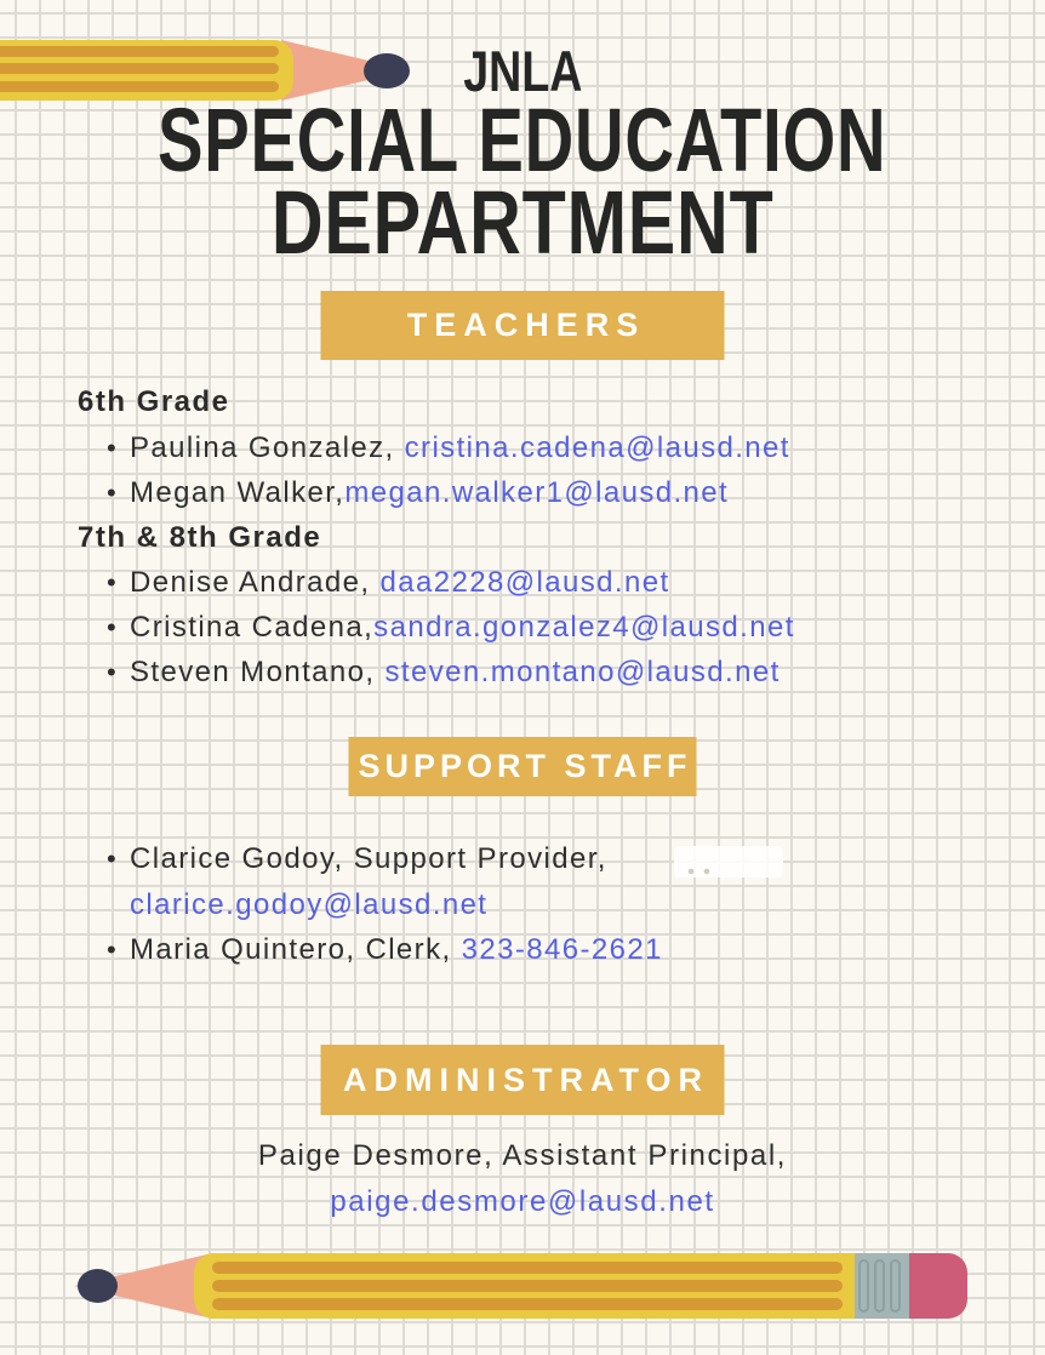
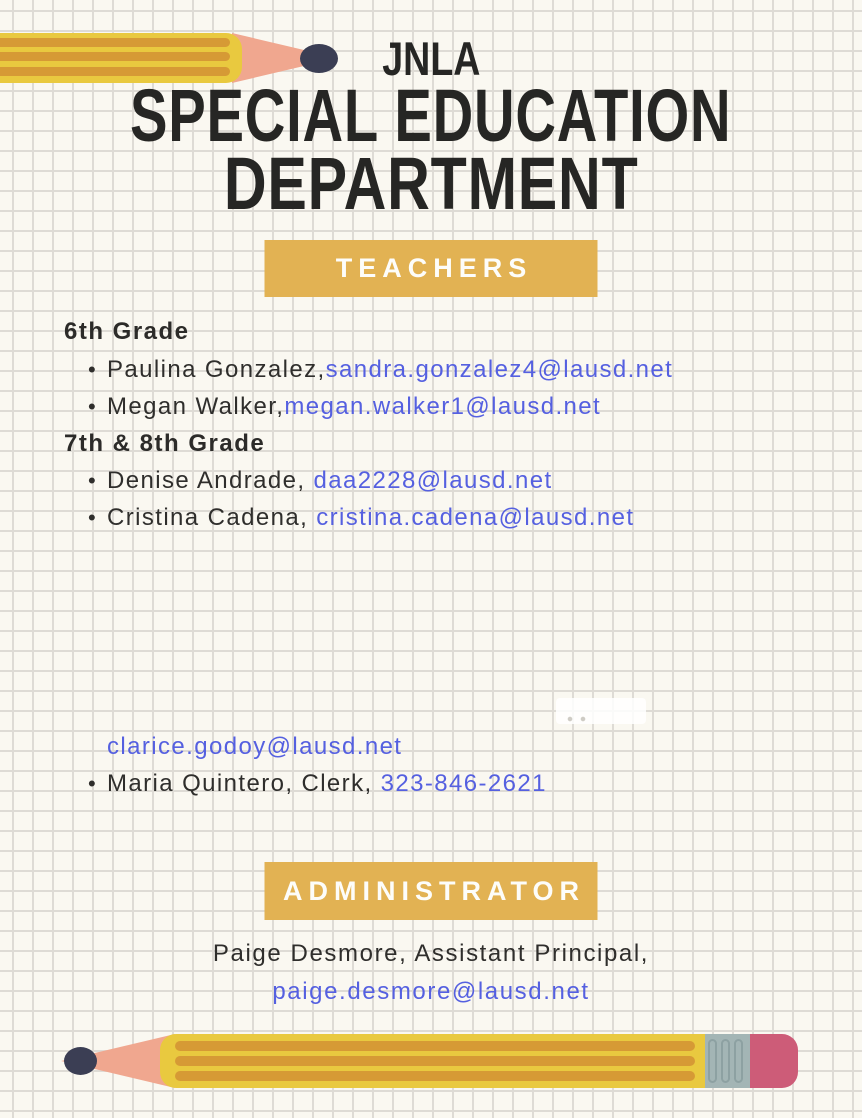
  JNLA
  SPECIAL EDUCATION
  DEPARTMENT
  TEACHERS
  6th Grade
- • Paulina Gonzalez, cristina.cadena@lausd.net
+ • Paulina Gonzalez,sandra.gonzalez4@lausd.net
  • Megan Walker,megan.walker1@lausd.net
  7th & 8th Grade
  • Denise Andrade, daa2228@lausd.net
- • Cristina Cadena,sandra.gonzalez4@lausd.net
+ • Cristina Cadena, cristina.cadena@lausd.net
- • Steven Montano, steven.montano@lausd.net
- SUPPORT STAFF
- • Clarice Godoy, Support Provider,
  clarice.godoy@lausd.net
  • Maria Quintero, Clerk, 323-846-2621
  ADMINISTRATOR
  Paige Desmore, Assistant Principal,
  paige.desmore@lausd.net
